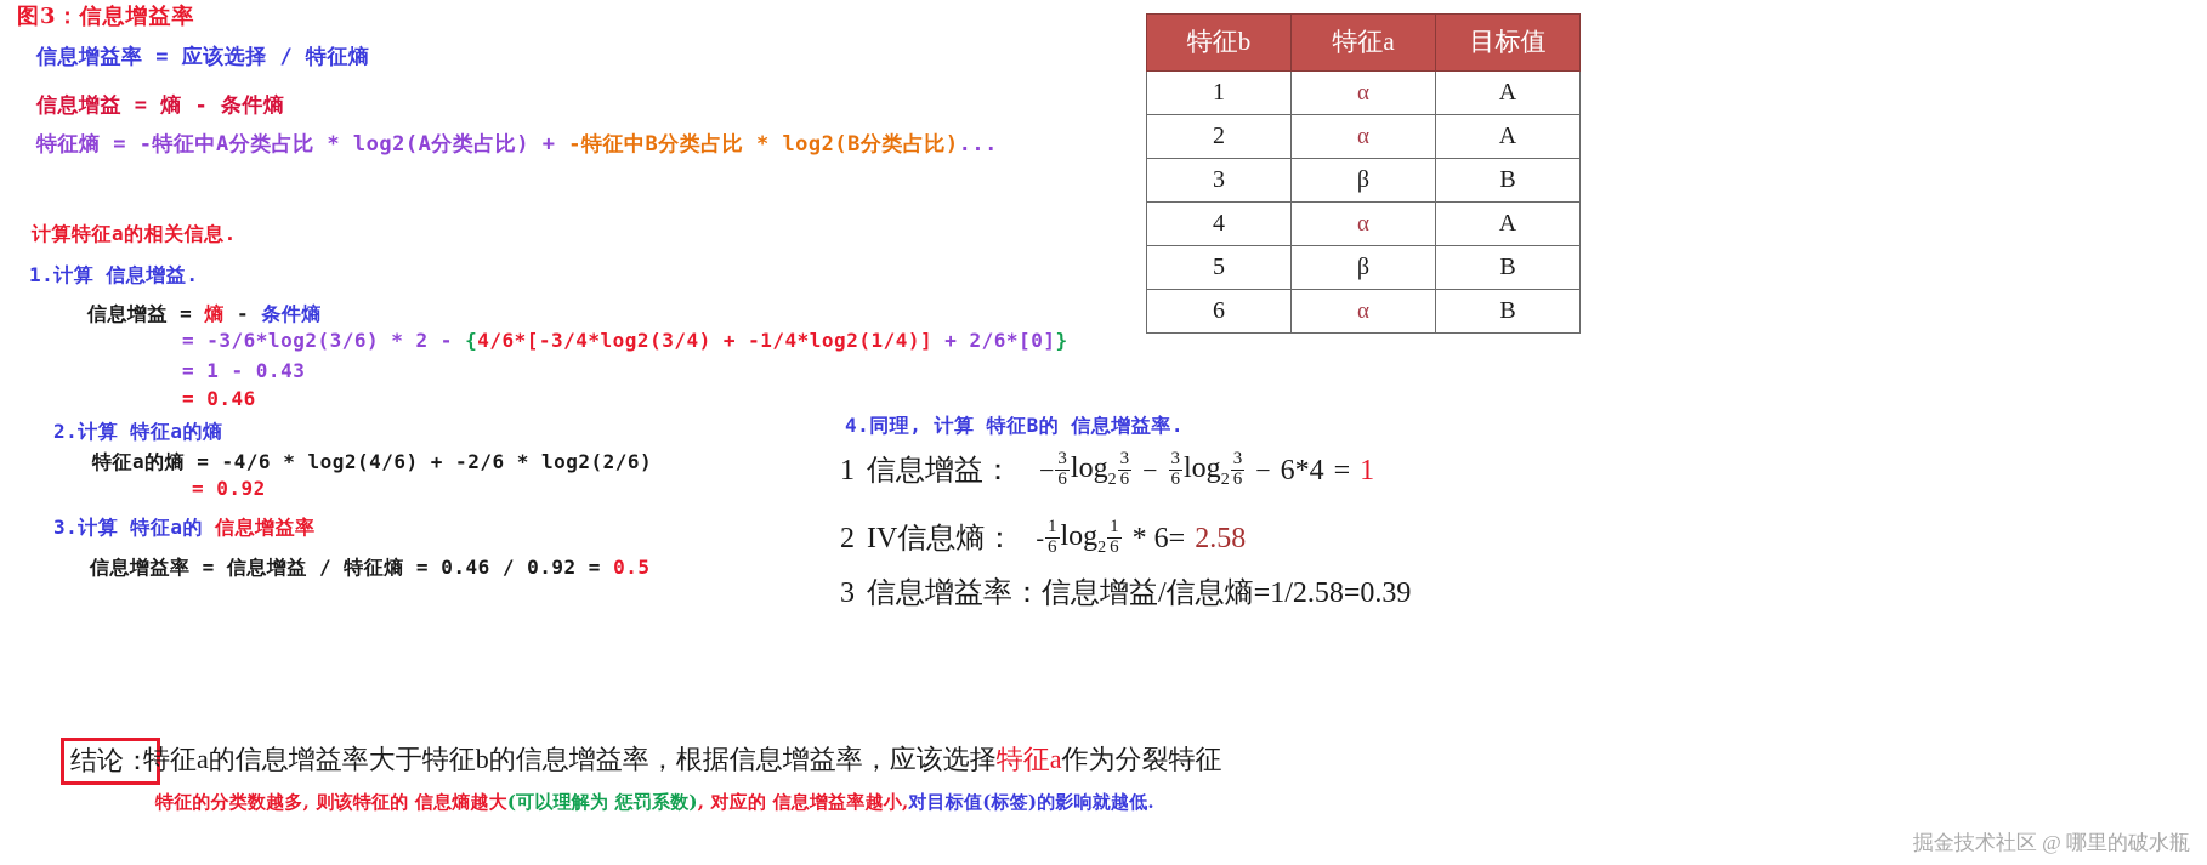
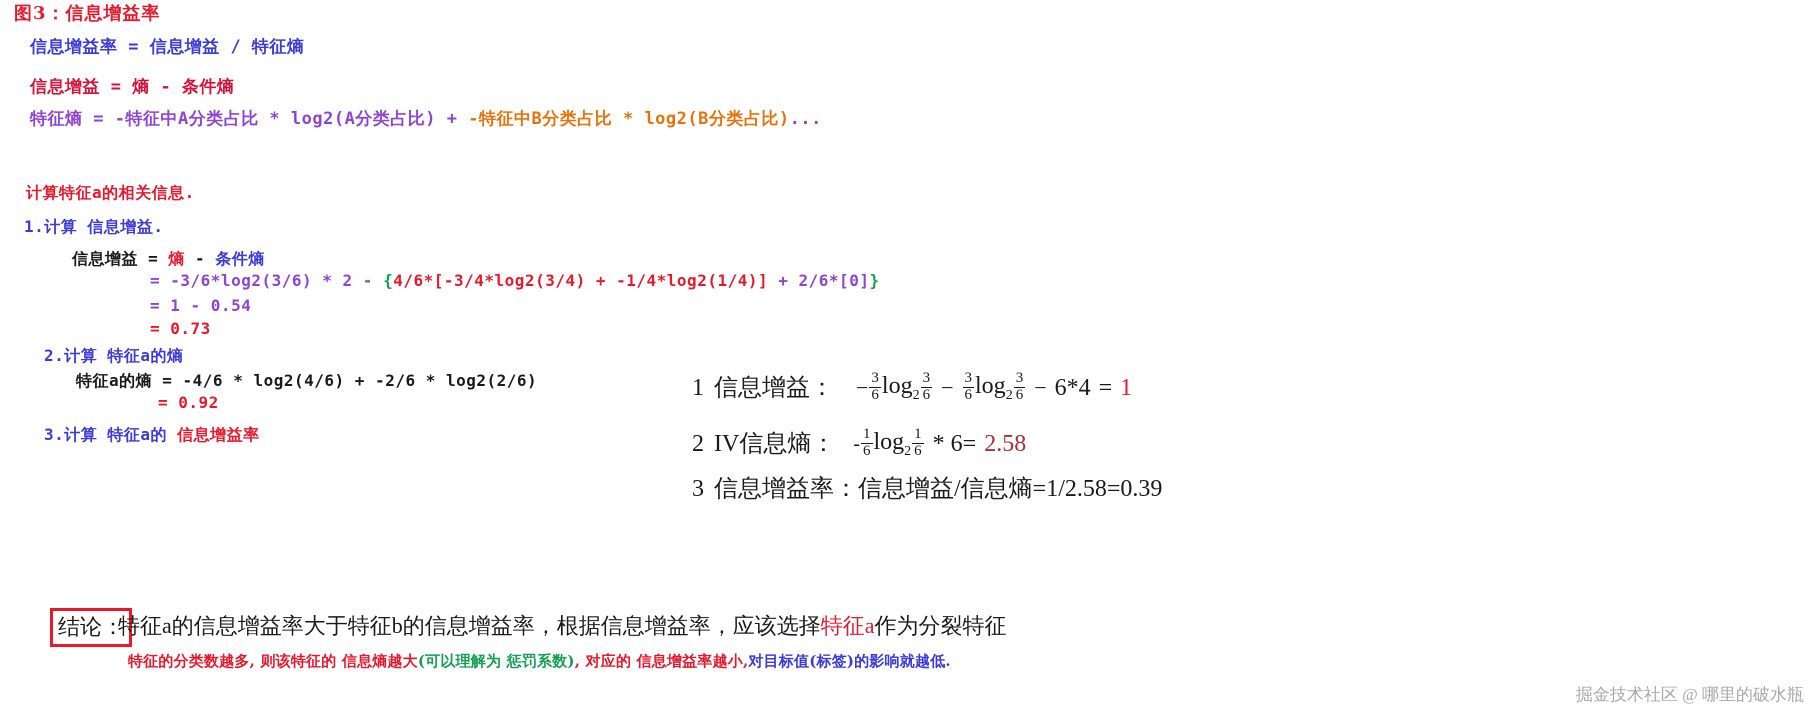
  图3：信息增益率
- 信息增益率 = 应该选择 / 特征熵
+ 信息增益率 = 信息增益 / 特征熵
  信息增益 = 熵 - 条件熵
  特征熵 = -特征中A分类占比 * log2(A分类占比) + -特征中B分类占比 * log2(B分类占比)...
  计算特征a的相关信息.
  1.计算 信息增益.
  信息增益 = 熵 - 条件熵
  = -3/6*log2(3/6) * 2 - {4/6*[-3/4*log2(3/4) + -1/4*log2(1/4)] + 2/6*[0]}
- = 1 - 0.43
+ = 1 - 0.54
- = 0.46
+ = 0.73
  2.计算 特征a的熵
  特征a的熵 = -4/6 * log2(4/6) + -2/6 * log2(2/6)
  = 0.92
  3.计算 特征a的 信息增益率
- 信息增益率 = 信息增益 / 特征熵 = 0.46 / 0.92 = 0.5
- 4.同理, 计算 特征B的 信息增益率.
  1
  信息增益：
  −
  3
  6
  log2
  3
  6
  −
  3
  6
  log2
  3
  6
  −
  6*4
  =
  1
  2
  IV信息熵：
  -
  1
  6
  log2
  1
  6
  * 6=
  2.58
  3
  信息增益率：信息增益/信息熵=1/2.58=0.39
- 特征b	特征a	目标值
- 1	α	A
- 2	α	A
- 3	β	B
- 4	α	A
- 5	β	B
- 6	α	B
  结论：
  特征a的信息增益率大于特征b的信息增益率，根据信息增益率，应该选择特征a作为分裂特征
  特征的分类数越多, 则该特征的 信息熵越大(可以理解为 惩罚系数), 对应的 信息增益率越小,对目标值(标签)的影响就越低.
  掘金技术社区 @ 哪里的破水瓶
